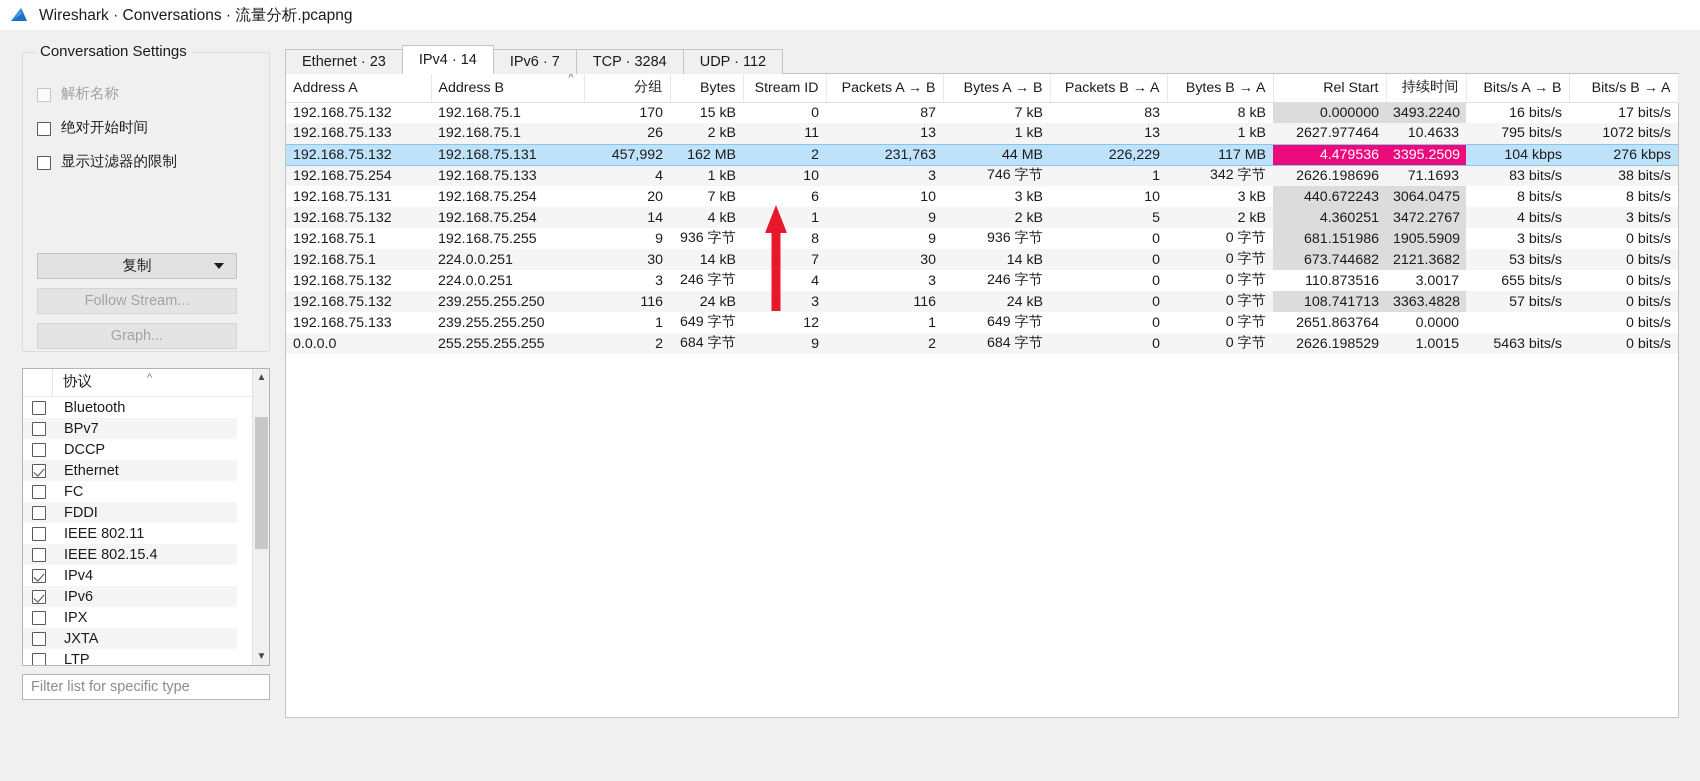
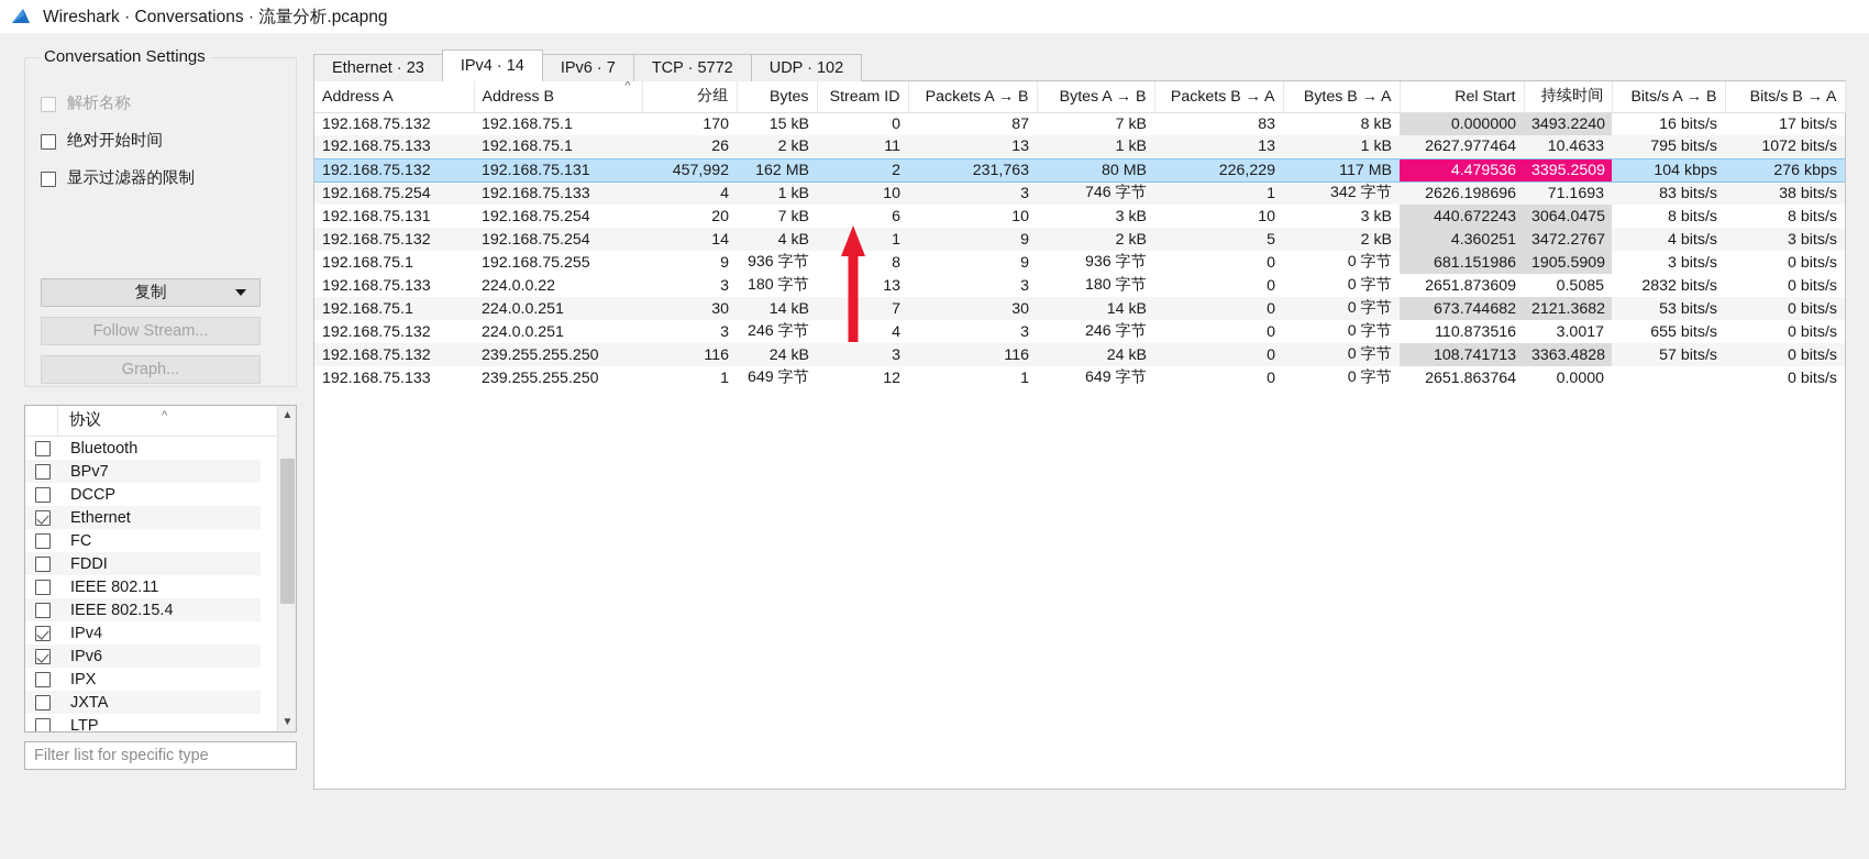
  Wireshark · Conversations · 流量分析.pcapng
  Conversation Settings
  解析名称
  绝对开始时间
  显示过滤器的限制
  复制
  Follow Stream...
  Graph...
  协议
  ^
  Bluetooth
  BPv7
  DCCP
  Ethernet
  FC
  FDDI
  IEEE 802.11
  IEEE 802.15.4
  IPv4
  IPv6
  IPX
  JXTA
  LTP
  ▲
  ▼
  Filter list for specific type
  Ethernet · 23
  IPv4 · 14
  IPv6 · 7
- TCP · 3284
+ TCP · 5772
- UDP · 112
+ UDP · 102
  Address A	Address B^	分组	Bytes	Stream ID	Packets A → B	Bytes A → B	Packets B → A	Bytes B → A	Rel Start	持续时间	Bits/s A → B	Bits/s B → A
  192.168.75.132	192.168.75.1	170	15 kB	0	87	7 kB	83	8 kB	0.000000	3493.2240	16 bits/s	17 bits/s
  192.168.75.133	192.168.75.1	26	2 kB	11	13	1 kB	13	1 kB	2627.977464	10.4633	795 bits/s	1072 bits/s
- 192.168.75.132	192.168.75.131	457,992	162 MB	2	231,763	44 MB	226,229	117 MB	4.479536	3395.2509	104 kbps	276 kbps
+ 192.168.75.132	192.168.75.131	457,992	162 MB	2	231,763	80 MB	226,229	117 MB	4.479536	3395.2509	104 kbps	276 kbps
  192.168.75.254	192.168.75.133	4	1 kB	10	3	746 字节	1	342 字节	2626.198696	71.1693	83 bits/s	38 bits/s
  192.168.75.131	192.168.75.254	20	7 kB	6	10	3 kB	10	3 kB	440.672243	3064.0475	8 bits/s	8 bits/s
  192.168.75.132	192.168.75.254	14	4 kB	1	9	2 kB	5	2 kB	4.360251	3472.2767	4 bits/s	3 bits/s
  192.168.75.1	192.168.75.255	9	936 字节	8	9	936 字节	0	0 字节	681.151986	1905.5909	3 bits/s	0 bits/s
+ 192.168.75.133	224.0.0.22	3	180 字节	13	3	180 字节	0	0 字节	2651.873609	0.5085	2832 bits/s	0 bits/s
  192.168.75.1	224.0.0.251	30	14 kB	7	30	14 kB	0	0 字节	673.744682	2121.3682	53 bits/s	0 bits/s
  192.168.75.132	224.0.0.251	3	246 字节	4	3	246 字节	0	0 字节	110.873516	3.0017	655 bits/s	0 bits/s
  192.168.75.132	239.255.255.250	116	24 kB	3	116	24 kB	0	0 字节	108.741713	3363.4828	57 bits/s	0 bits/s
  192.168.75.133	239.255.255.250	1	649 字节	12	1	649 字节	0	0 字节	2651.863764	0.0000		0 bits/s
- 0.0.0.0	255.255.255.255	2	684 字节	9	2	684 字节	0	0 字节	2626.198529	1.0015	5463 bits/s	0 bits/s
